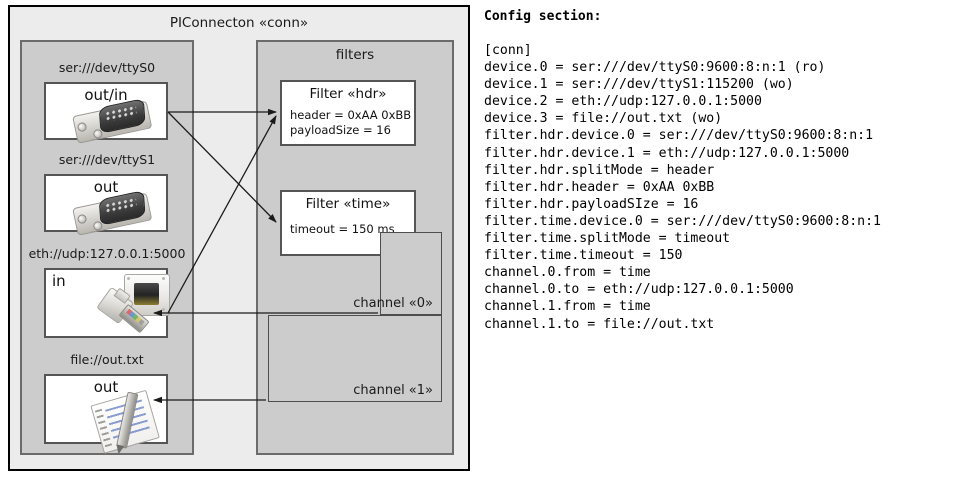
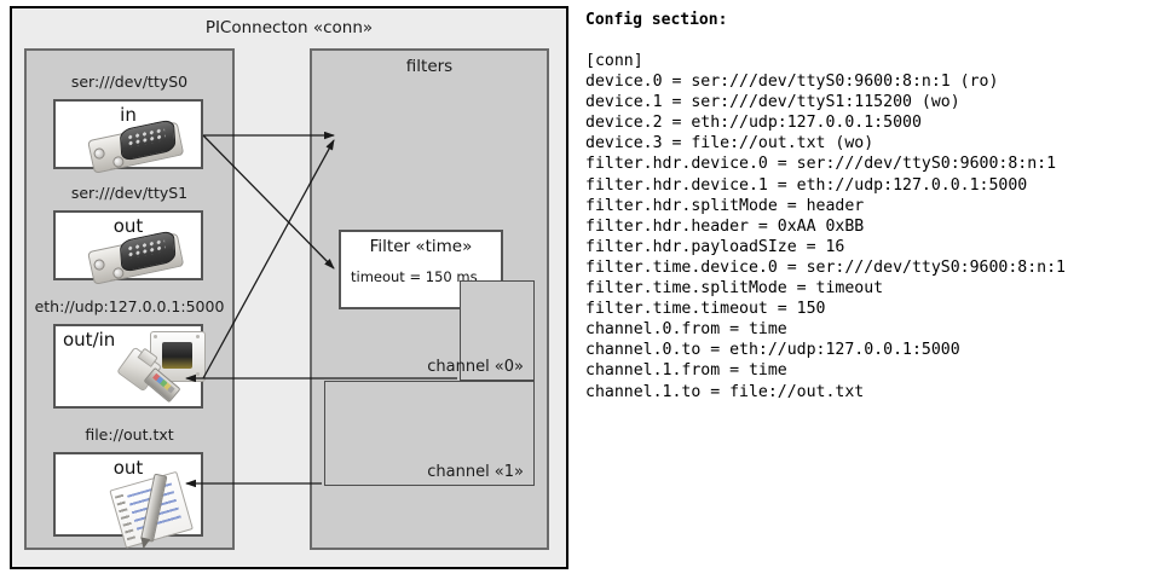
  PIConnecton «conn»
  ser:///dev/ttyS0
- out/in
+ in
  ser:///dev/ttyS1
  out
  eth://udp:127.0.0.1:5000
- in
+ out/in
  file://out.txt
  out
  filters
- Filter «hdr»
- header = 0xAA 0xBB
- payloadSize = 16
  Filter «time»
  timeout = 150 ms
  channel «0»
  channel «1»
  Config section:
  [conn]
  device.0 = ser:///dev/ttyS0:9600:8:n:1 (ro)
  device.1 = ser:///dev/ttyS1:115200 (wo)
  device.2 = eth://udp:127.0.0.1:5000
  device.3 = file://out.txt (wo)
  filter.hdr.device.0 = ser:///dev/ttyS0:9600:8:n:1
  filter.hdr.device.1 = eth://udp:127.0.0.1:5000
  filter.hdr.splitMode = header
  filter.hdr.header = 0xAA 0xBB
  filter.hdr.payloadSIze = 16
  filter.time.device.0 = ser:///dev/ttyS0:9600:8:n:1
  filter.time.splitMode = timeout
  filter.time.timeout = 150
  channel.0.from = time
  channel.0.to = eth://udp:127.0.0.1:5000
  channel.1.from = time
  channel.1.to = file://out.txt
